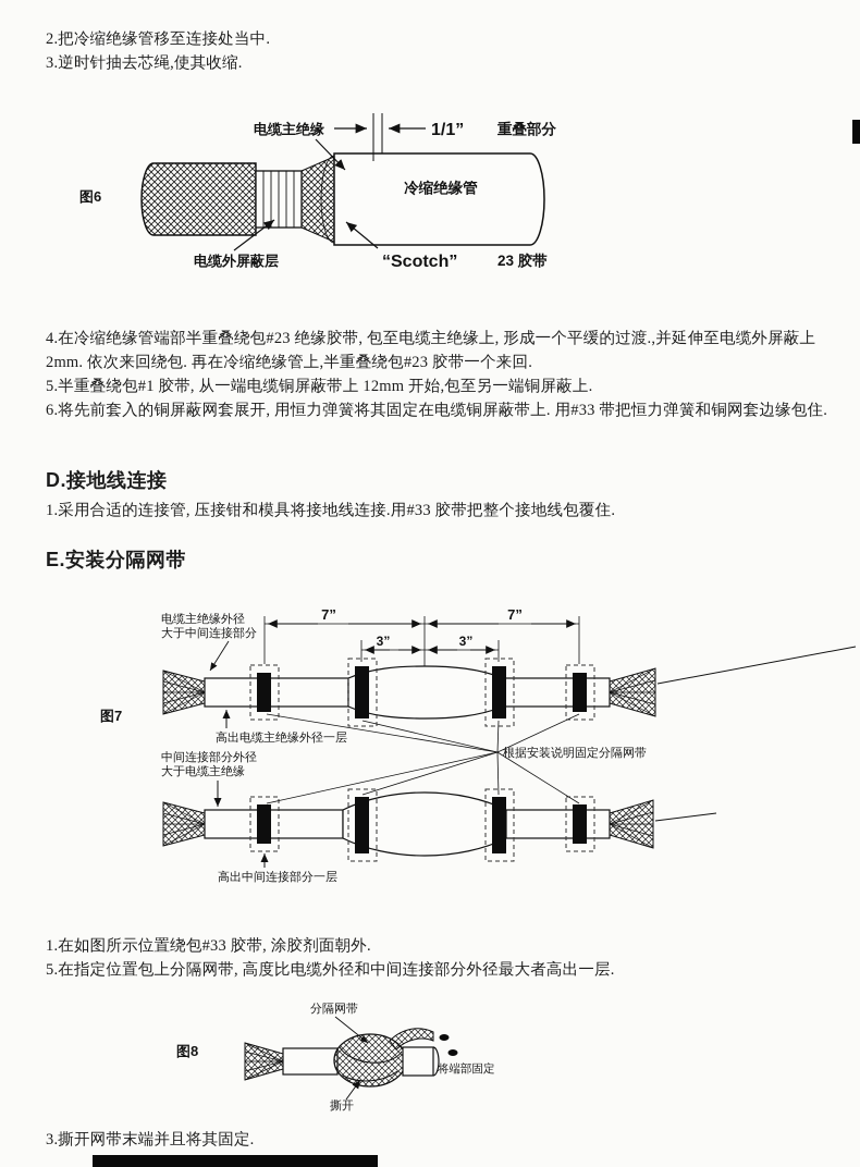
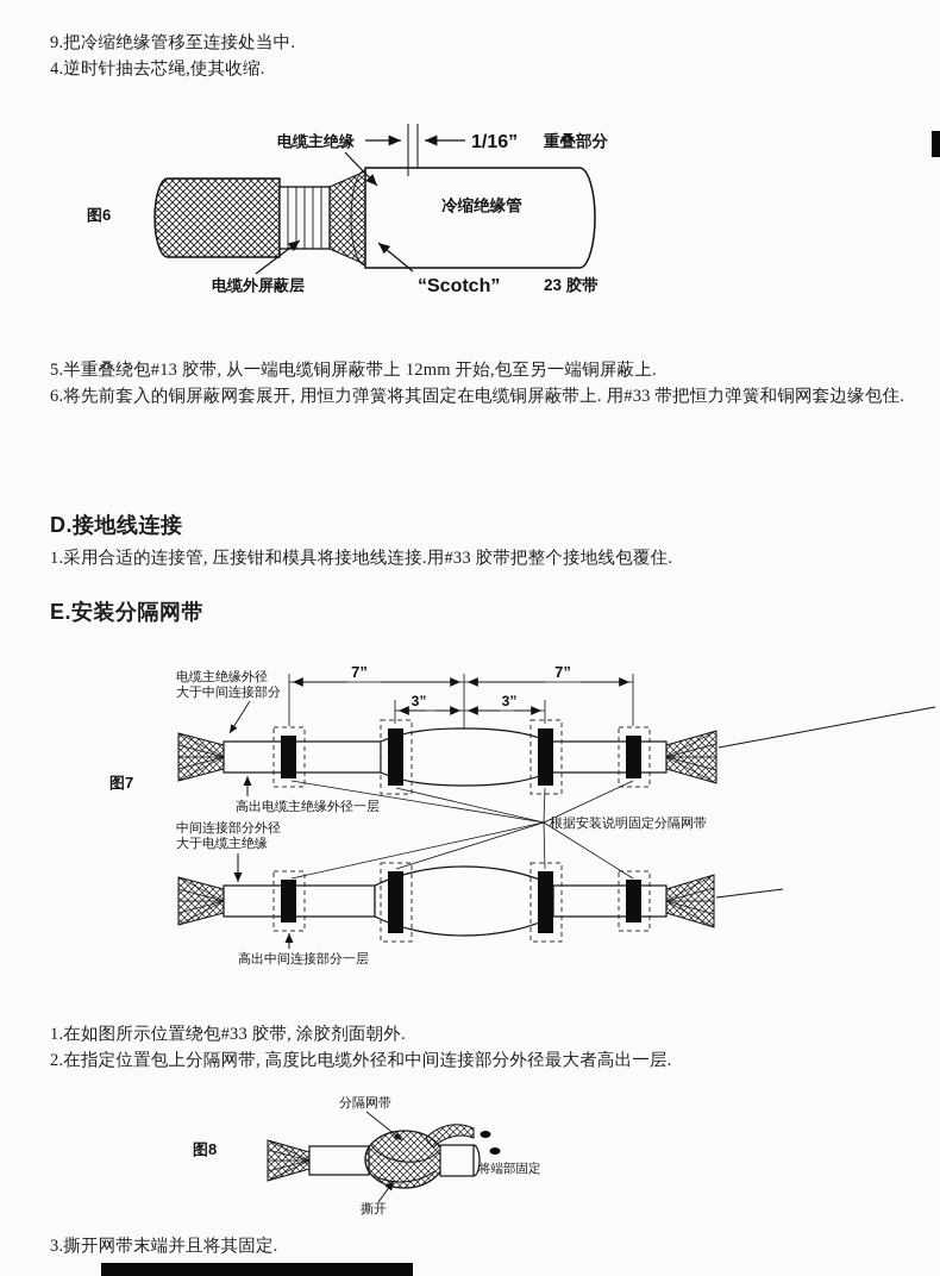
- 2.把冷缩绝缘管移至连接处当中.
+ 9.把冷缩绝缘管移至连接处当中.
- 3.逆时针抽去芯绳,使其收缩.
+ 4.逆时针抽去芯绳,使其收缩.
  电缆主绝缘
- 1/1”
+ 1/16”
  重叠部分
  冷缩绝缘管
  图6
  电缆外屏蔽层
  “Scotch”
  23 胶带
- 4.在冷缩绝缘管端部半重叠绕包#23 绝缘胶带, 包至电缆主绝缘上, 形成一个平缓的过渡.,并延伸至电缆外屏蔽上 2mm. 依次来回绕包. 再在冷缩绝缘管上,半重叠绕包#23 胶带一个来回.
- 5.半重叠绕包#1 胶带, 从一端电缆铜屏蔽带上 12mm 开始,包至另一端铜屏蔽上.
+ 5.半重叠绕包#13 胶带, 从一端电缆铜屏蔽带上 12mm 开始,包至另一端铜屏蔽上.
  6.将先前套入的铜屏蔽网套展开, 用恒力弹簧将其固定在电缆铜屏蔽带上. 用#33 带把恒力弹簧和铜网套边缘包住.
  D.接地线连接
  1.采用合适的连接管, 压接钳和模具将接地线连接.用#33 胶带把整个接地线包覆住.
  E.安装分隔网带
  7”
  7”
  3”
  3”
  电缆主绝缘外径
  大于中间连接部分
  图7
  高出电缆主绝缘外径一层
  中间连接部分外径
  大于电缆主绝缘
  根据安装说明固定分隔网带
  高出中间连接部分一层
  1.在如图所示位置绕包#33 胶带, 涂胶剂面朝外.
- 5.在指定位置包上分隔网带, 高度比电缆外径和中间连接部分外径最大者高出一层.
+ 2.在指定位置包上分隔网带, 高度比电缆外径和中间连接部分外径最大者高出一层.
  分隔网带
  图8
  将端部固定
  撕开
  3.撕开网带末端并且将其固定.
